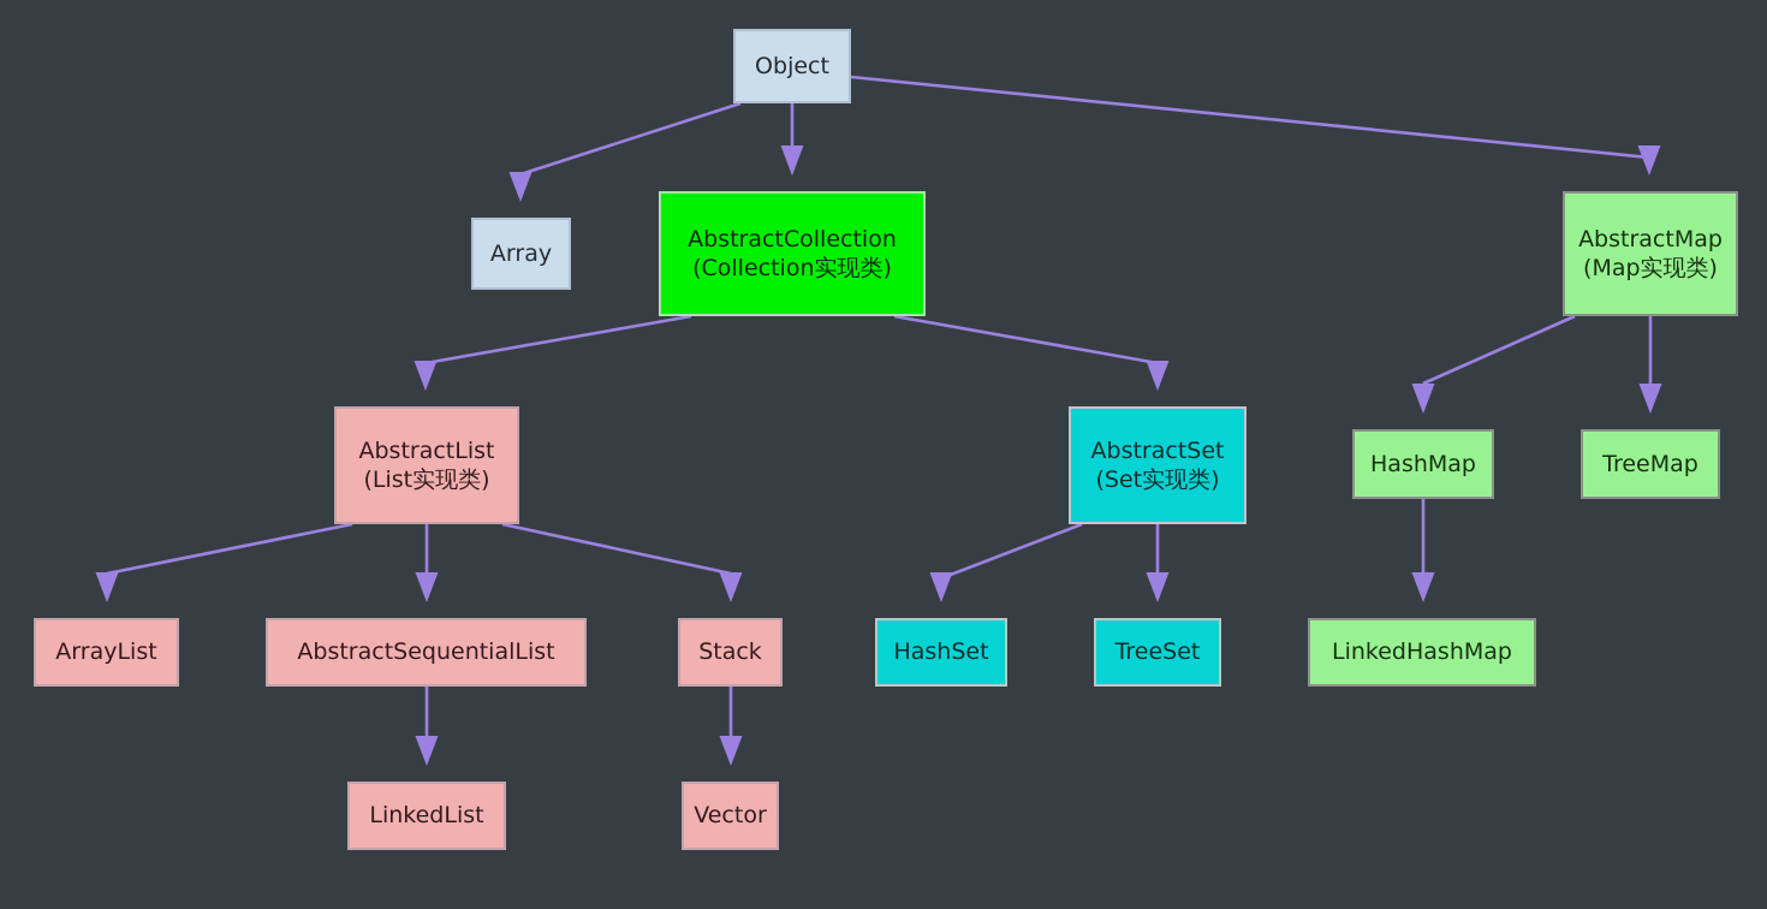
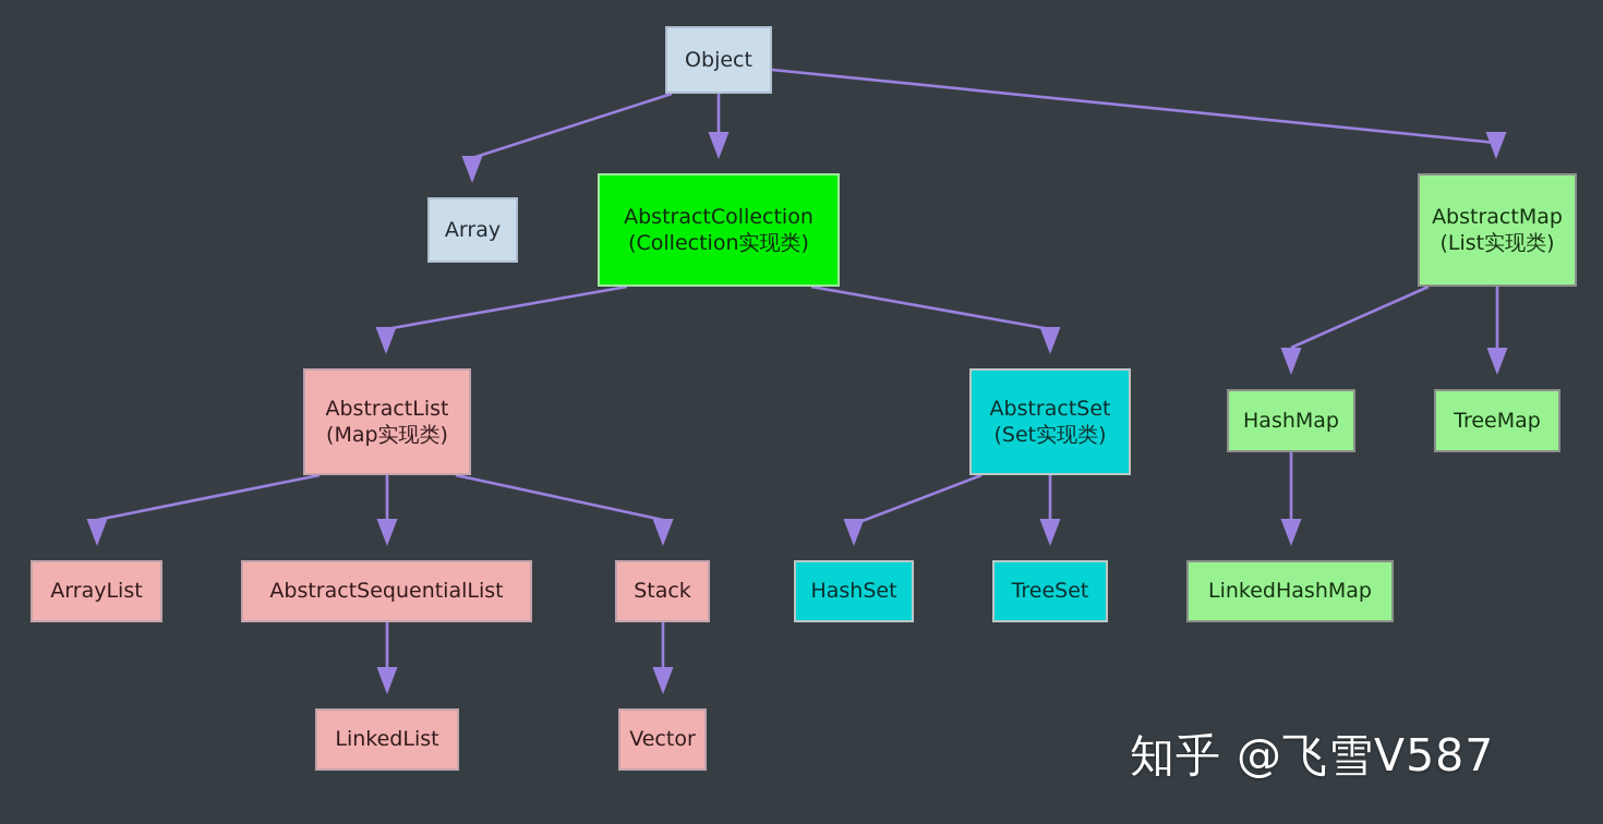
  Object
  Array
  AbstractCollection
  (Collection实现类)
  AbstractMap
- (Map实现类)
+ (List实现类)
  AbstractList
- (List实现类)
+ (Map实现类)
  AbstractSet
  (Set实现类)
  HashMap
  TreeMap
  ArrayList
  AbstractSequentialList
  Stack
  HashSet
  TreeSet
  LinkedHashMap
  LinkedList
  Vector
+ 知乎 @飞雪V587
